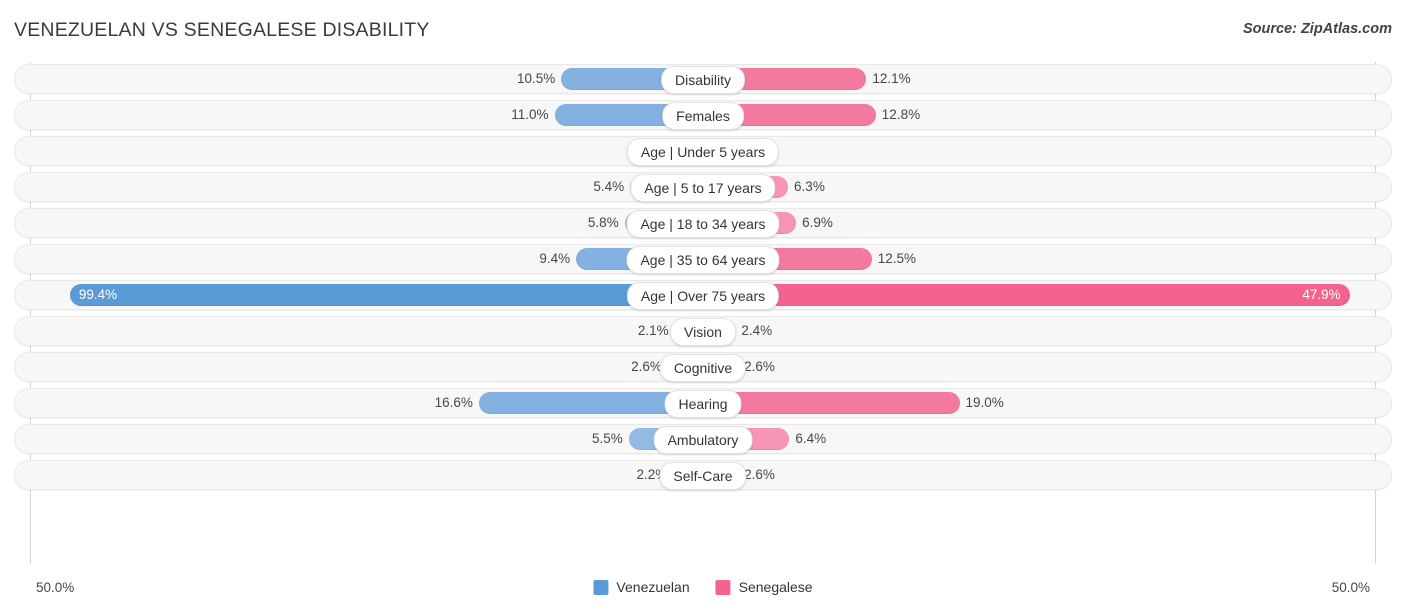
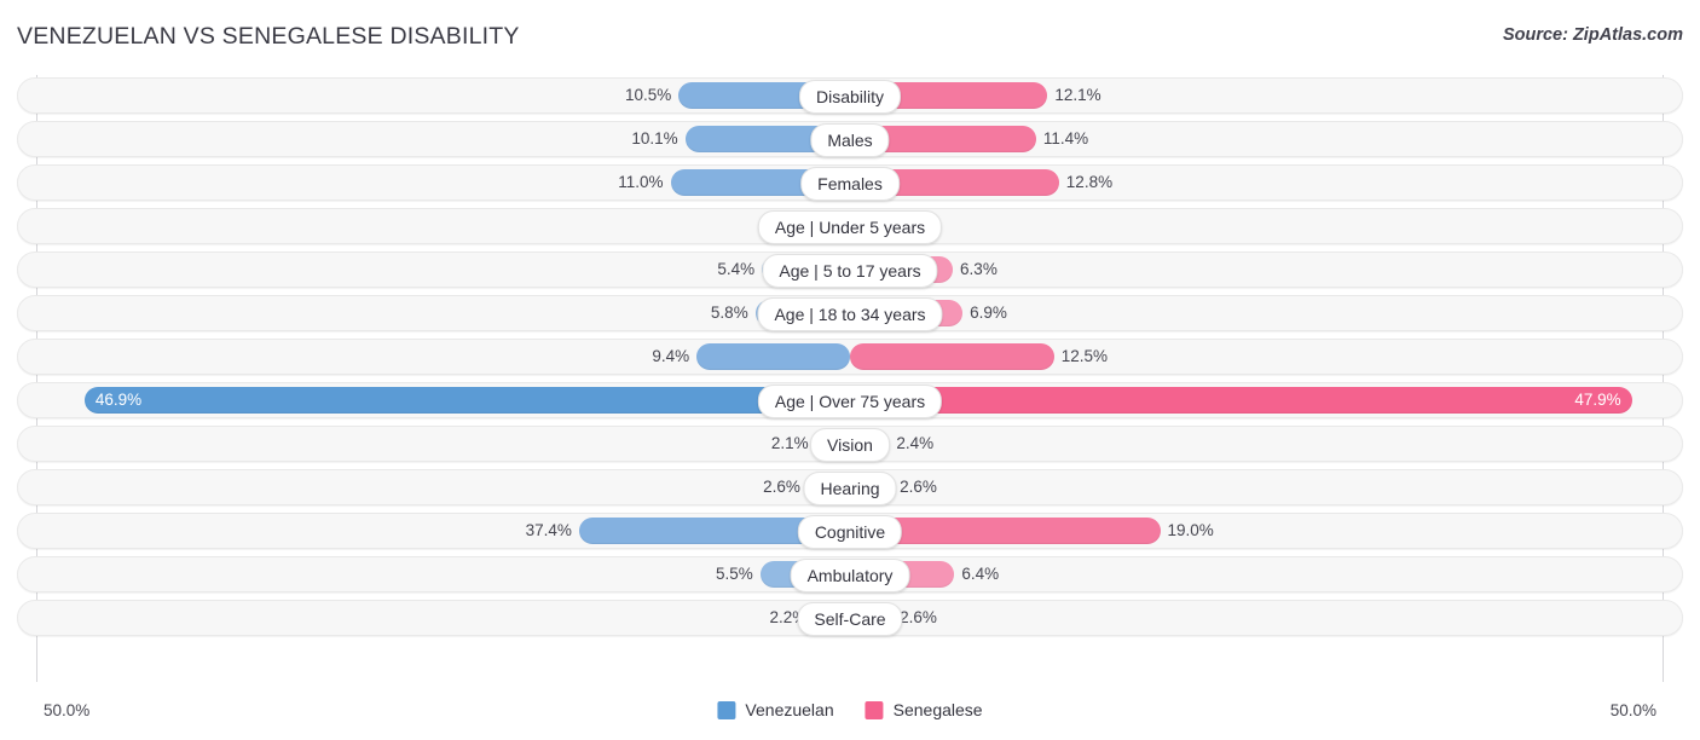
  VENEZUELAN VS SENEGALESE DISABILITY
  Source: ZipAtlas.com
  10.5%
  12.1%
  Disability
+ 10.1%
+ 11.4%
+ Males
  11.0%
  12.8%
  Females
  Age | Under 5 years
  5.4%
  6.3%
  Age | 5 to 17 years
  5.8%
  6.9%
  Age | 18 to 34 years
  9.4%
  12.5%
- Age | 35 to 64 years
- 99.4%
+ 46.9%
  47.9%
  Age | Over 75 years
  2.1%
  2.4%
  Vision
  2.6%
  2.6%
- Cognitive
+ Hearing
- 16.6%
+ 37.4%
  19.0%
- Hearing
+ Cognitive
  5.5%
  6.4%
  Ambulatory
  2.2
  2.6%
  Self-Care
  50.0%
  Venezuelan
  Senegalese
  50.0%
